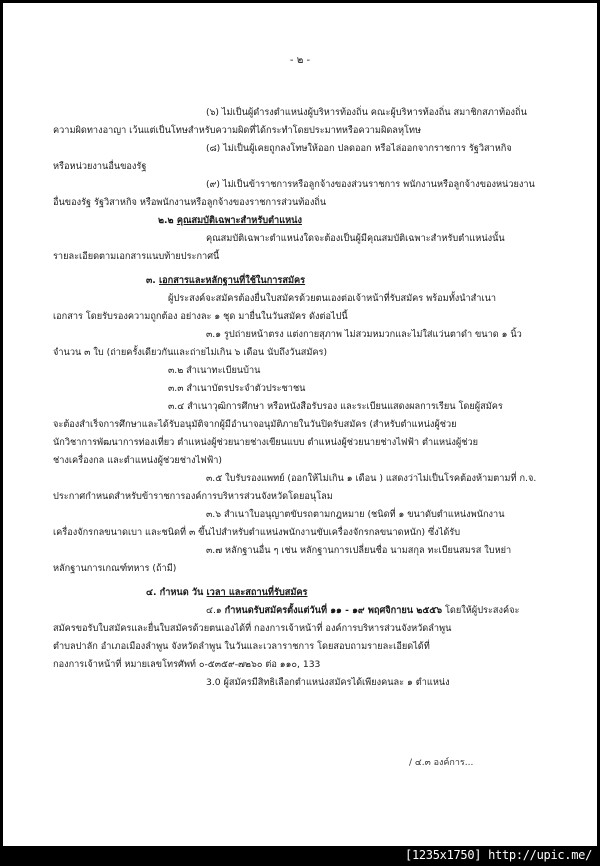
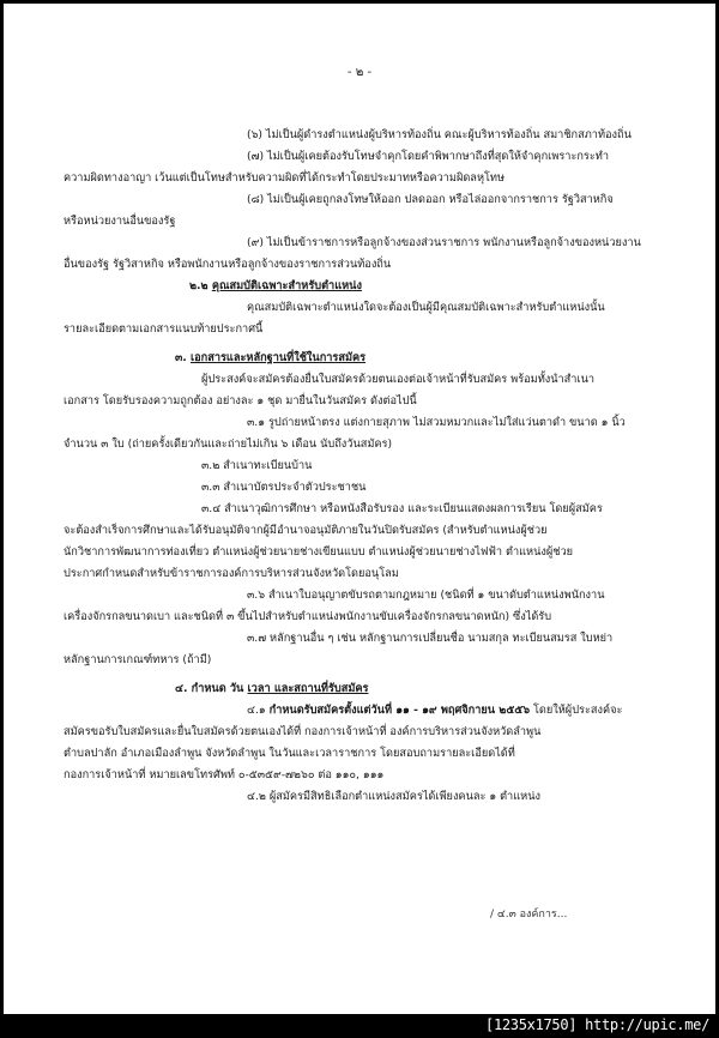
  - ๒ -
  (๖) ไม่เป็นผู้ดำรงตำแหน่งผู้บริหารท้องถิ่น คณะผู้บริหารท้องถิ่น สมาชิกสภาท้องถิ่น
+ (๗) ไม่เป็นผู้เคยต้องรับโทษจำคุกโดยคำพิพากษาถึงที่สุดให้จำคุกเพราะกระทำ
  ความผิดทางอาญา เว้นแต่เป็นโทษสำหรับความผิดที่ได้กระทำโดยประมาทหรือความผิดลหุโทษ
  (๘) ไม่เป็นผู้เคยถูกลงโทษให้ออก ปลดออก หรือไล่ออกจากราชการ รัฐวิสาหกิจ
  หรือหน่วยงานอื่นของรัฐ
  (๙) ไม่เป็นข้าราชการหรือลูกจ้างของส่วนราชการ พนักงานหรือลูกจ้างของหน่วยงาน
  อื่นของรัฐ รัฐวิสาหกิจ หรือพนักงานหรือลูกจ้างของราชการส่วนท้องถิ่น
  ๒.๒ คุณสมบัติเฉพาะสำหรับตำแหน่ง
  คุณสมบัติเฉพาะตำแหน่งใดจะต้องเป็นผู้มีคุณสมบัติเฉพาะสำหรับตำแหน่งนั้น
  รายละเอียดตามเอกสารแนบท้ายประกาศนี้
  ๓. เอกสารและหลักฐานที่ใช้ในการสมัคร
  ผู้ประสงค์จะสมัครต้องยื่นใบสมัครด้วยตนเองต่อเจ้าหน้าที่รับสมัคร พร้อมทั้งนำสำเนา
  เอกสาร โดยรับรองความถูกต้อง อย่างละ ๑ ชุด มายื่นในวันสมัคร ดังต่อไปนี้
  ๓.๑ รูปถ่ายหน้าตรง แต่งกายสุภาพ ไม่สวมหมวกและไม่ใส่แว่นตาดำ ขนาด ๑ นิ้ว
  จำนวน ๓ ใบ (ถ่ายครั้งเดียวกันและถ่ายไม่เกิน ๖ เดือน นับถึงวันสมัคร)
  ๓.๒ สำเนาทะเบียนบ้าน
  ๓.๓ สำเนาบัตรประจำตัวประชาชน
  ๓.๔ สำเนาวุฒิการศึกษา หรือหนังสือรับรอง และระเบียนแสดงผลการเรียน โดยผู้สมัคร
  จะต้องสำเร็จการศึกษาและได้รับอนุมัติจากผู้มีอำนาจอนุมัติภายในวันปิดรับสมัคร (สำหรับตำแหน่งผู้ช่วย
  นักวิชาการพัฒนาการท่องเที่ยว ตำแหน่งผู้ช่วยนายช่างเขียนแบบ ตำแหน่งผู้ช่วยนายช่างไฟฟ้า ตำแหน่งผู้ช่วย
- ช่างเครื่องกล และตำแหน่งผู้ช่วยช่างไฟฟ้า)
- ๓.๕ ใบรับรองแพทย์ (ออกให้ไม่เกิน ๑ เดือน ) แสดงว่าไม่เป็นโรคต้องห้ามตามที่ ก.จ.
  ประกาศกำหนดสำหรับข้าราชการองค์การบริหารส่วนจังหวัดโดยอนุโลม
  ๓.๖ สำเนาใบอนุญาตขับรถตามกฎหมาย (ชนิดที่ ๑ ขนาดับตำแหน่งพนักงาน
  เครื่องจักรกลขนาดเบา และชนิดที่ ๓ ขึ้นไปสำหรับตำแหน่งพนักงานขับเครื่องจักรกลขนาดหนัก) ซึ่งได้รับ
  ๓.๗ หลักฐานอื่น ๆ เช่น หลักฐานการเปลี่ยนชื่อ นามสกุล ทะเบียนสมรส ใบหย่า
  หลักฐานการเกณฑ์ทหาร (ถ้ามี)
  ๔. กำหนด วัน เวลา และสถานที่รับสมัคร
  ๔.๑ กำหนดรับสมัครตั้งแต่วันที่ ๑๑ - ๑๙ พฤศจิกายน ๒๕๕๖ โดยให้ผู้ประสงค์จะ
  สมัครขอรับใบสมัครและยื่นใบสมัครด้วยตนเองได้ที่ กองการเจ้าหน้าที่ องค์การบริหารส่วนจังหวัดลำพูน
  ตำบลปาลัก อำเภอเมืองลำพูน จังหวัดลำพูน ในวันและเวลาราชการ โดยสอบถามรายละเอียดได้ที่
- กองการเจ้าหน้าที่ หมายเลขโทรศัพท์ ๐-๕๓๕๙-๗๒๖๐ ต่อ ๑๑๐, 133
+ กองการเจ้าหน้าที่ หมายเลขโทรศัพท์ ๐-๕๓๕๙-๗๒๖๐ ต่อ ๑๑๐, ๑๑๑
- 3.0 ผู้สมัครมีสิทธิเลือกตำแหน่งสมัครได้เพียงคนละ ๑ ตำแหน่ง
+ ๔.๒ ผู้สมัครมีสิทธิเลือกตำแหน่งสมัครได้เพียงคนละ ๑ ตำแหน่ง
  / ๔.๓ องค์การ...
  [1235x1750] http://upic.me/
